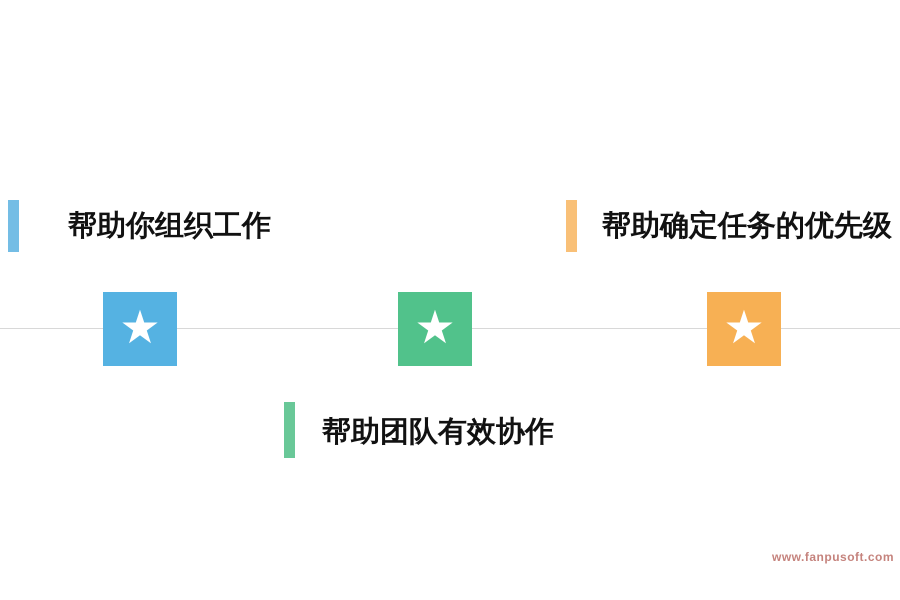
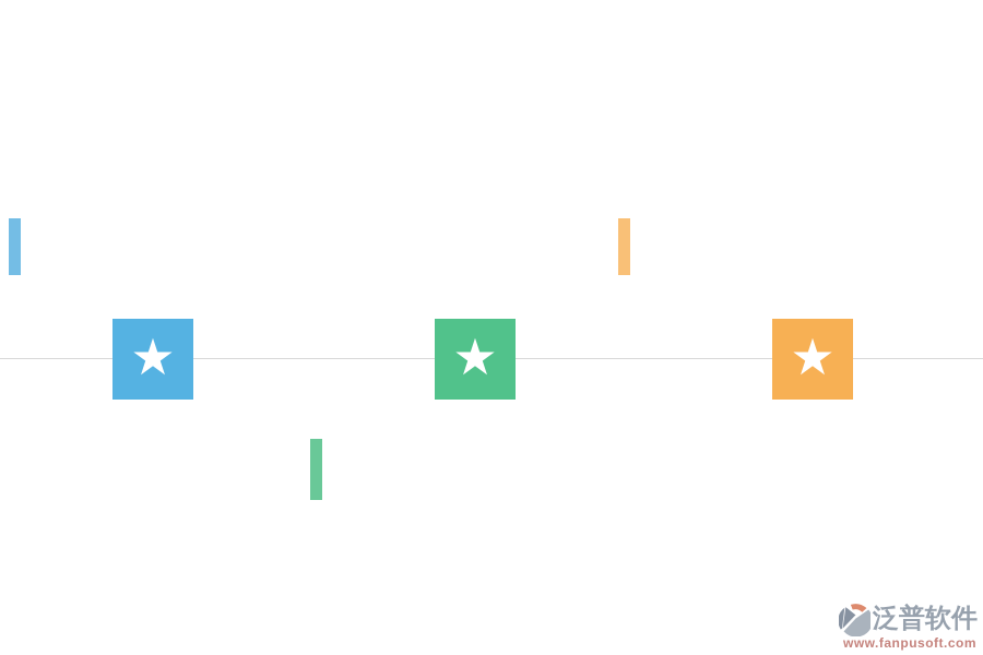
- 帮助你组织工作
- 帮助确定任务的优先级
- 帮助团队有效协作
  ★
  ★
  ★
+ 泛普软件
  www.fanpusoft.com
